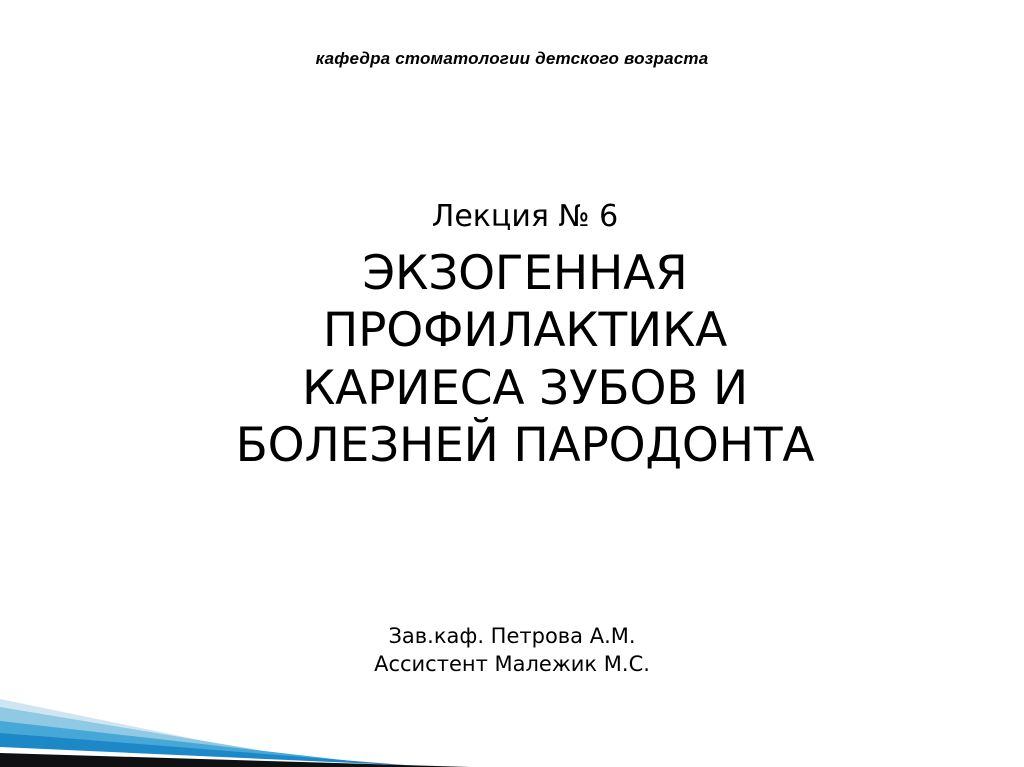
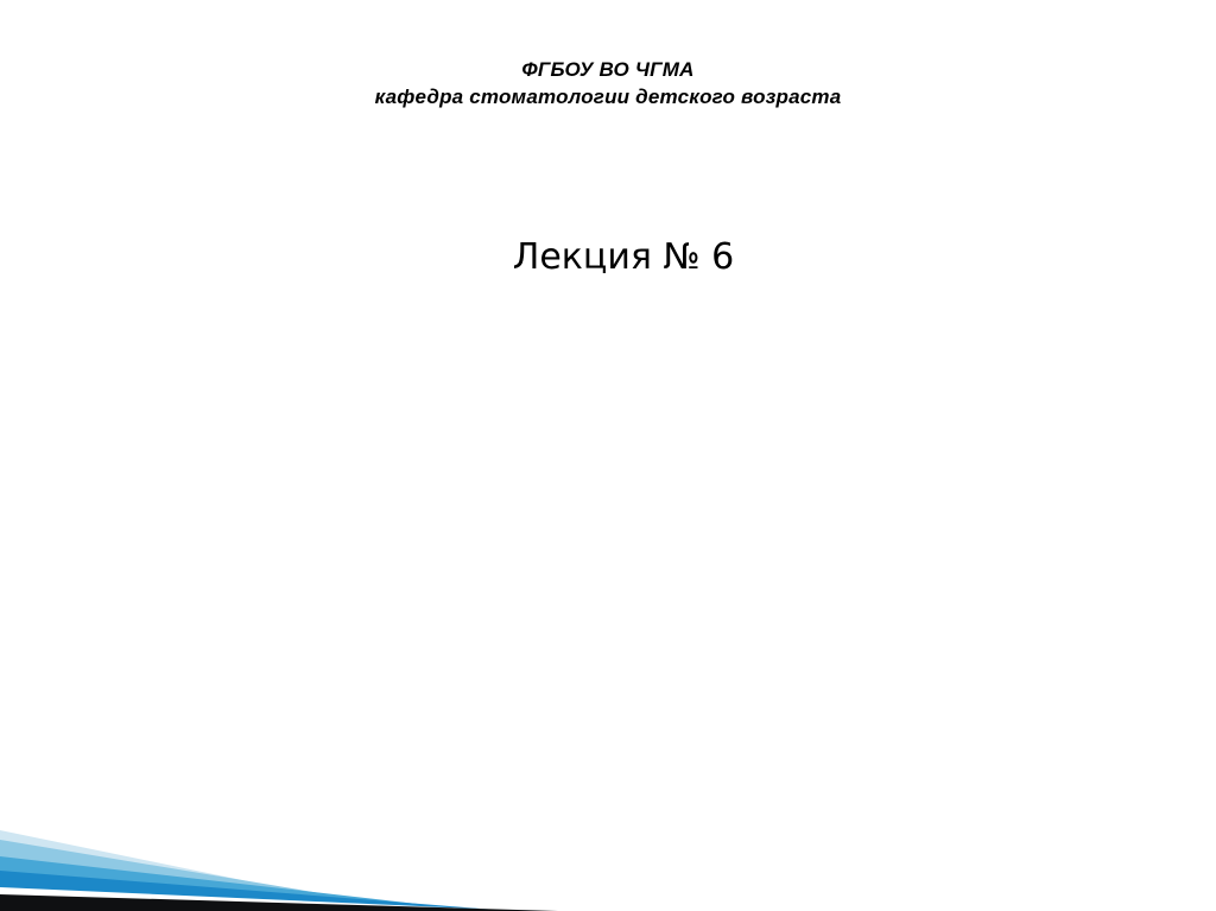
+ ФГБОУ ВО ЧГМА
  кафедра стоматологии детского возраста
  Лекция № 6
- ЭКЗОГЕННАЯ
- ПРОФИЛАКТИКА
- КАРИЕСА ЗУБОВ И
- БОЛЕЗНЕЙ ПАРОДОНТА
- Зав.каф. Петрова А.М.
- Ассистент Малежик М.С.
